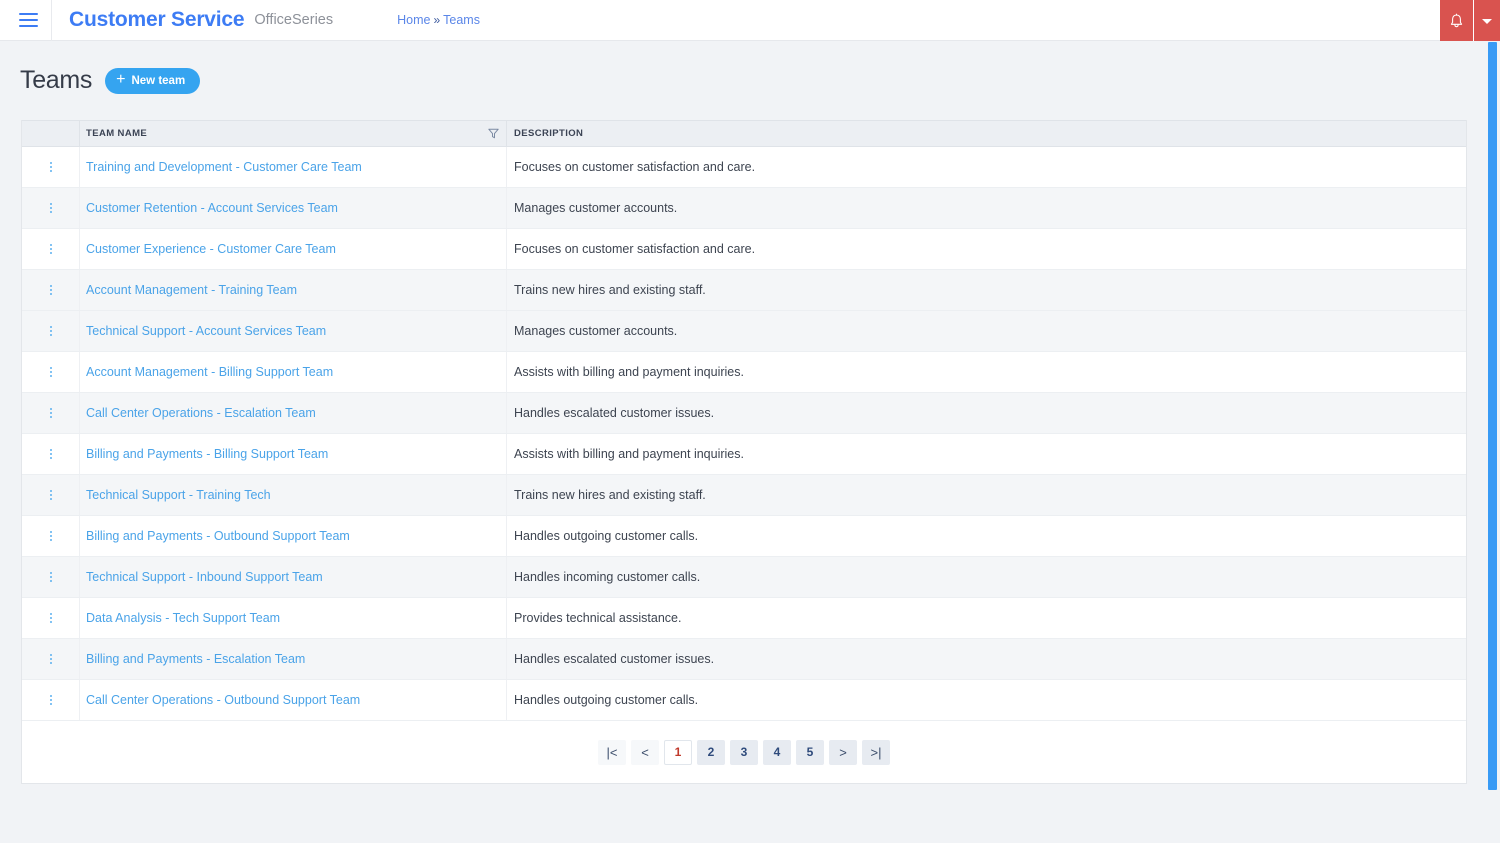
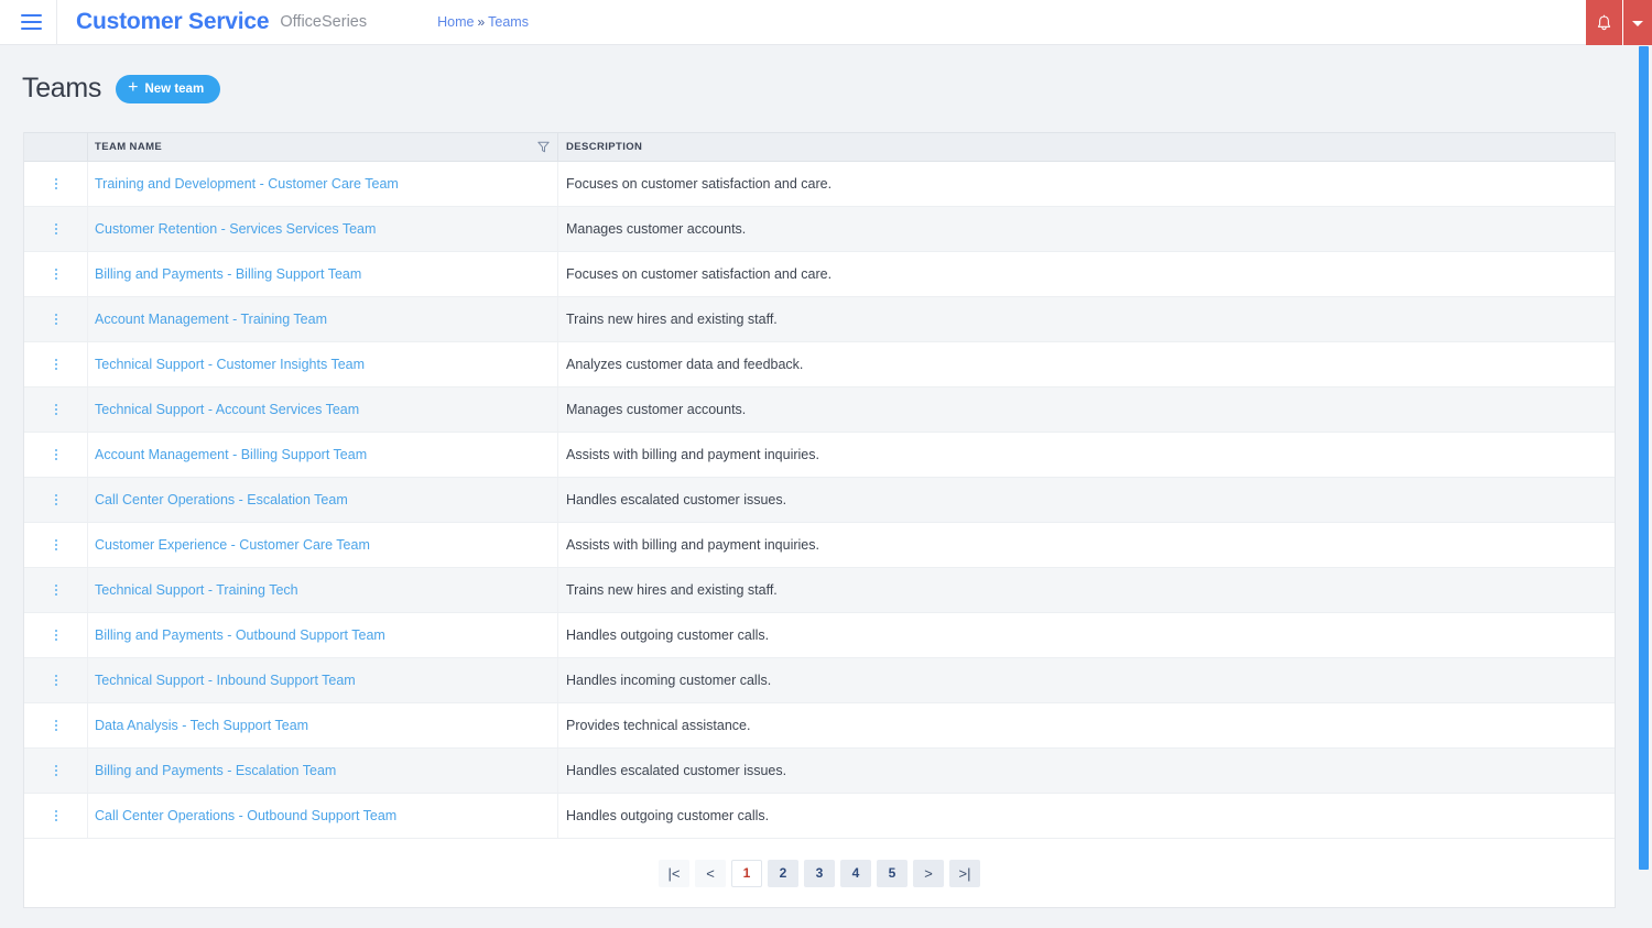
  Customer Service
  OfficeSeries
  Home
  »
  Teams
  Teams
  +
  New team
  TEAM NAME
  DESCRIPTION
  Training and Development - Customer Care Team
  Focuses on customer satisfaction and care.
- Customer Retention - Account Services Team
+ Customer Retention - Services Services Team
  Manages customer accounts.
- Customer Experience - Customer Care Team
+ Billing and Payments - Billing Support Team
  Focuses on customer satisfaction and care.
  Account Management - Training Team
  Trains new hires and existing staff.
+ Technical Support - Customer Insights Team
+ Analyzes customer data and feedback.
  Technical Support - Account Services Team
  Manages customer accounts.
  Account Management - Billing Support Team
  Assists with billing and payment inquiries.
  Call Center Operations - Escalation Team
  Handles escalated customer issues.
- Billing and Payments - Billing Support Team
+ Customer Experience - Customer Care Team
  Assists with billing and payment inquiries.
  Technical Support - Training Tech
  Trains new hires and existing staff.
  Billing and Payments - Outbound Support Team
  Handles outgoing customer calls.
  Technical Support - Inbound Support Team
  Handles incoming customer calls.
  Data Analysis - Tech Support Team
  Provides technical assistance.
  Billing and Payments - Escalation Team
  Handles escalated customer issues.
  Call Center Operations - Outbound Support Team
  Handles outgoing customer calls.
  |<
  <
  1
  2
  3
  4
  5
  >
  >|
